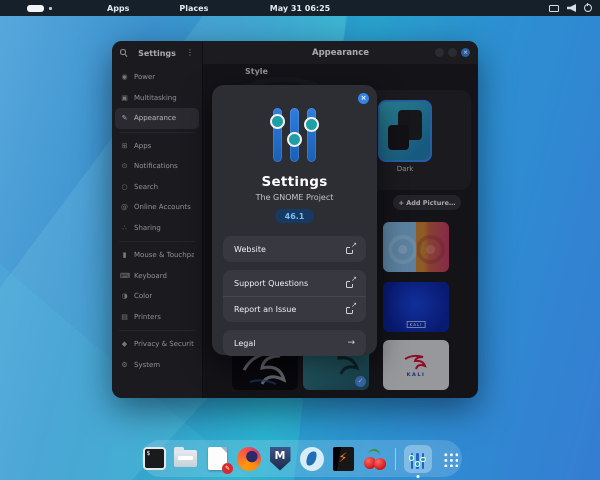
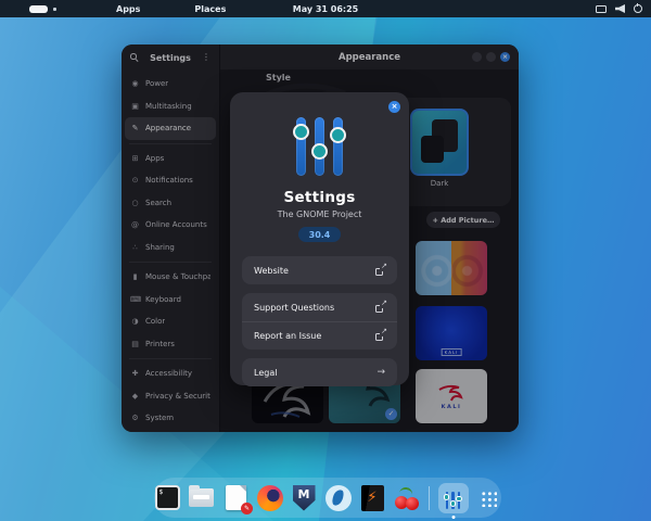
  Apps
  Places
  May 31 06:25
  Settings
  ⋮
  ◉
  Power
  ▣
  Multitasking
  ✎
  Appearance
  ⊞
  Apps
  ⊙
  Notifications
  ○
  Search
  @
  Online Accounts
  ∴
  Sharing
  ▮
  Mouse & Touchpa
  ⌨
  Keyboard
  ◑
  Color
  ▤
  Printers
+ ✚
+ Accessibility
  ◆
  Privacy & Securit
  ⚙
  System
  Appearance
  Style
  Dark
  + Add Picture…
  ✓
  ×
  Settings
  The GNOME Project
- 46.1
+ 30.4
  Website
  ↗
  Support Questions
  ↗
  Report an Issue
  ↗
  Legal
  →
  M
  ⚡
